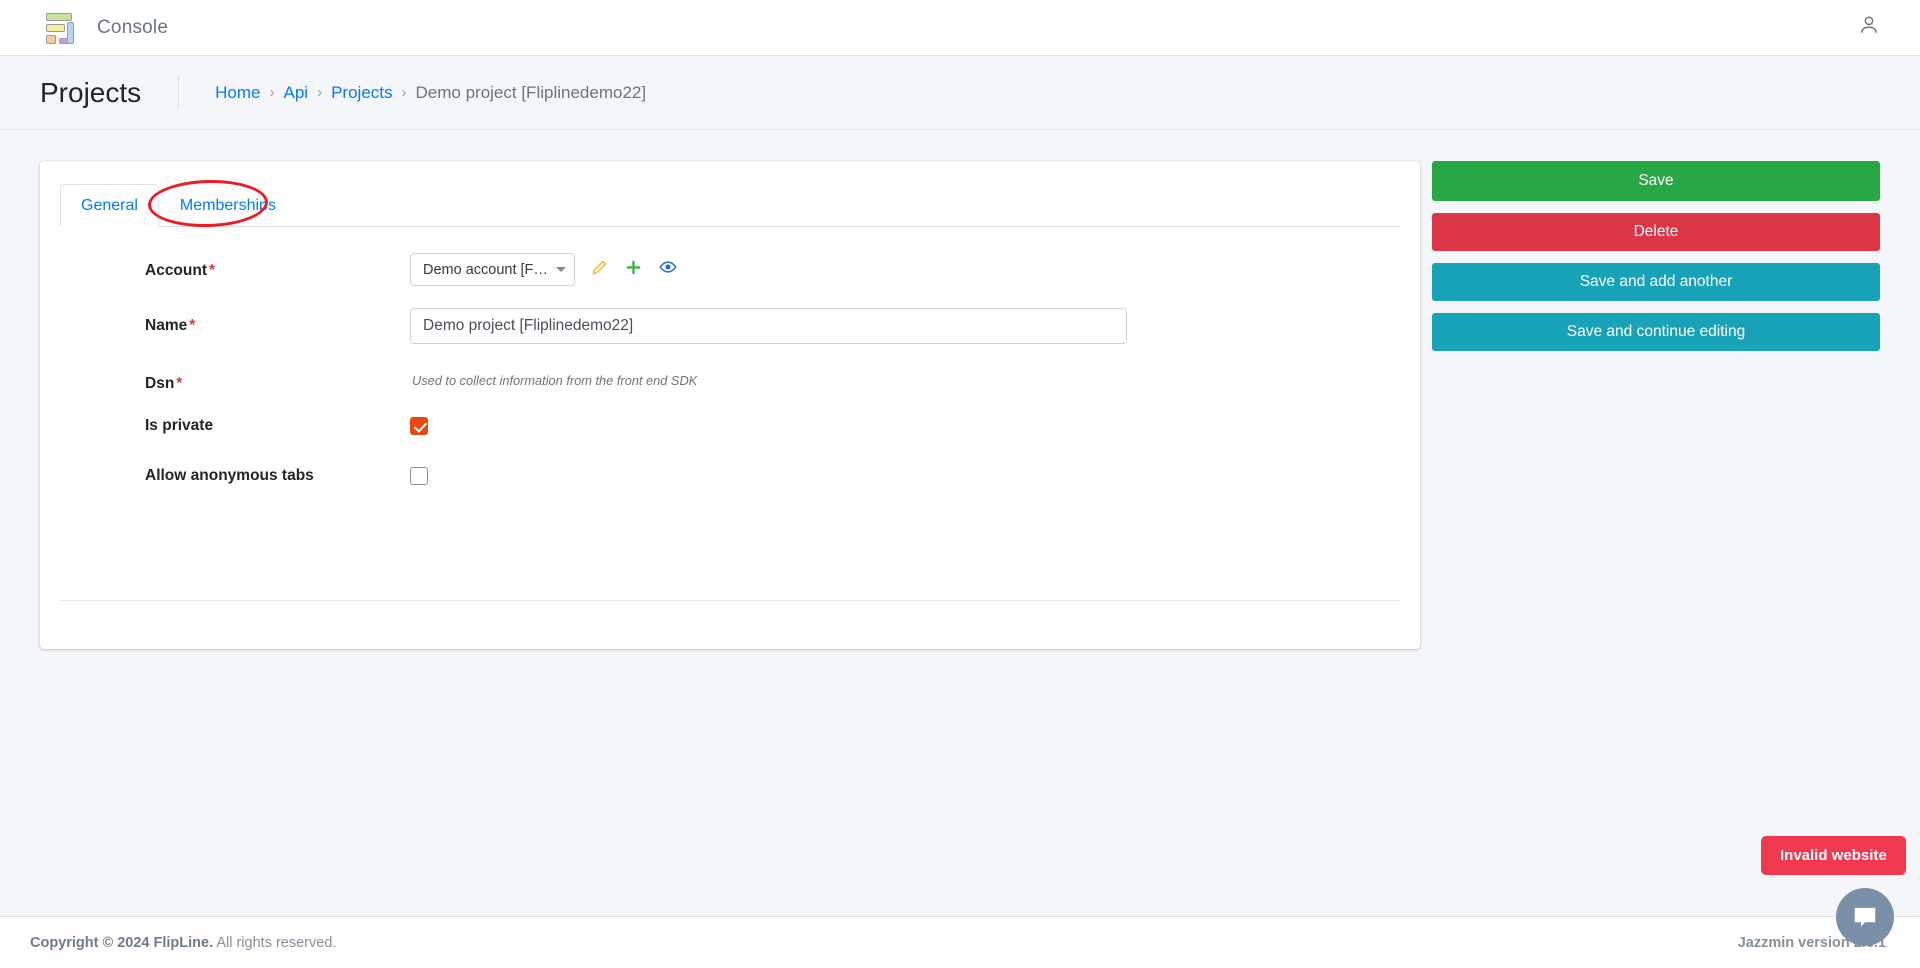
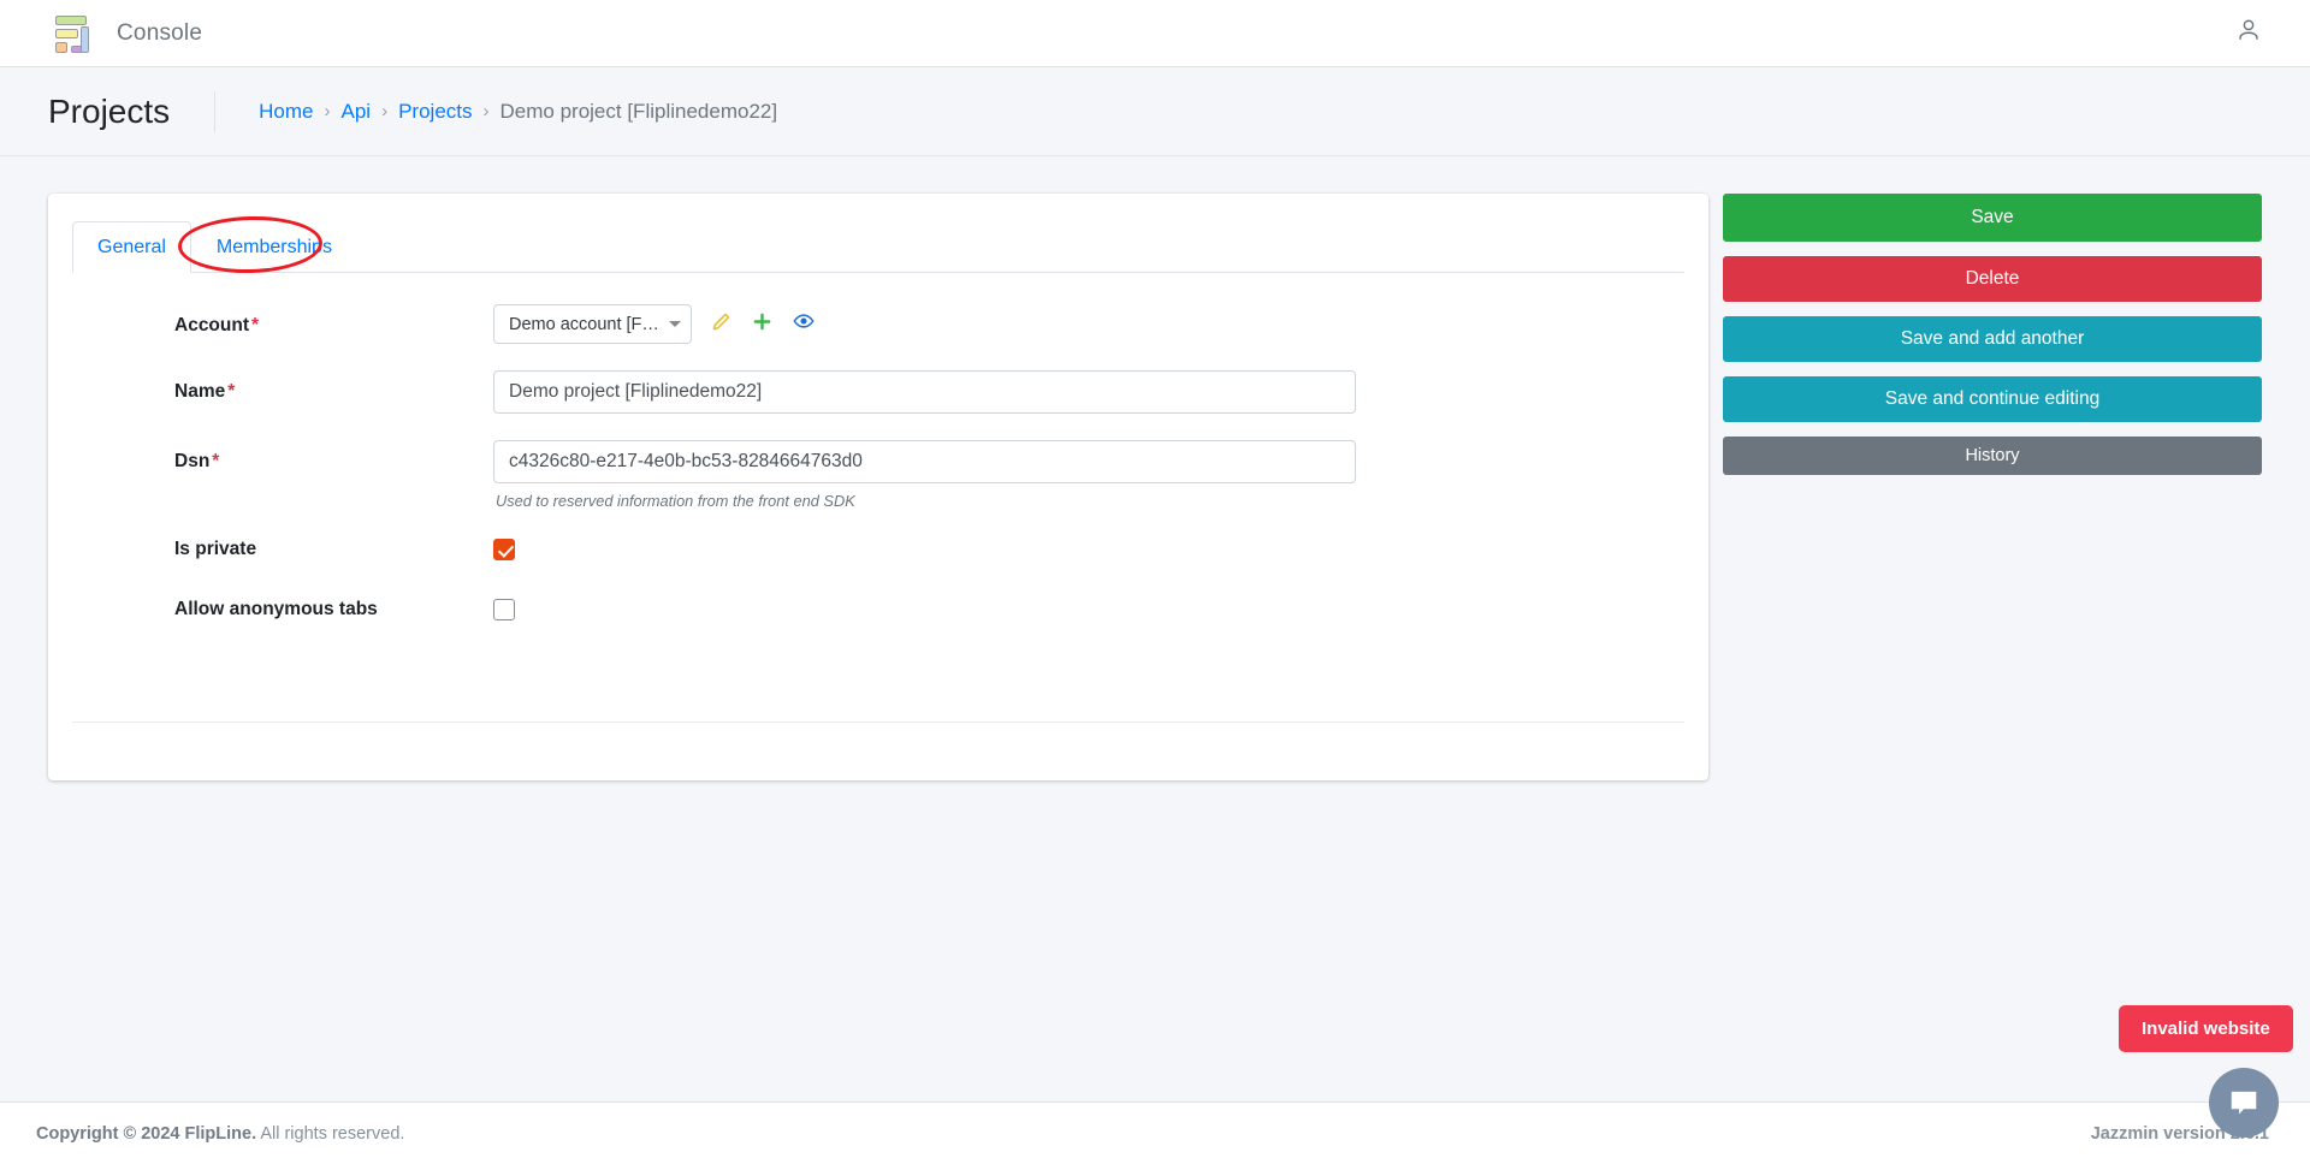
  Console
  Projects
  Home
  ›
  Api
  ›
  Projects
  ›
  Demo project [Fliplinedemo22]
  General
  Memberships
  Account*
  Name*
  Demo project [Fliplinedemo22]
  Dsn*
+ c4326c80-e217-4e0b-bc53-8284664763d0
- Used to collect information from the front end SDK
+ Used to reserved information from the front end SDK
  Is private
  Allow anonymous tabs
  Save
  Delete
  Save and add another
  Save and continue editing
+ History
  Invalid website
  Copyright © 2024 FlipLine. All rights reserved.
  Jazzmin version1
